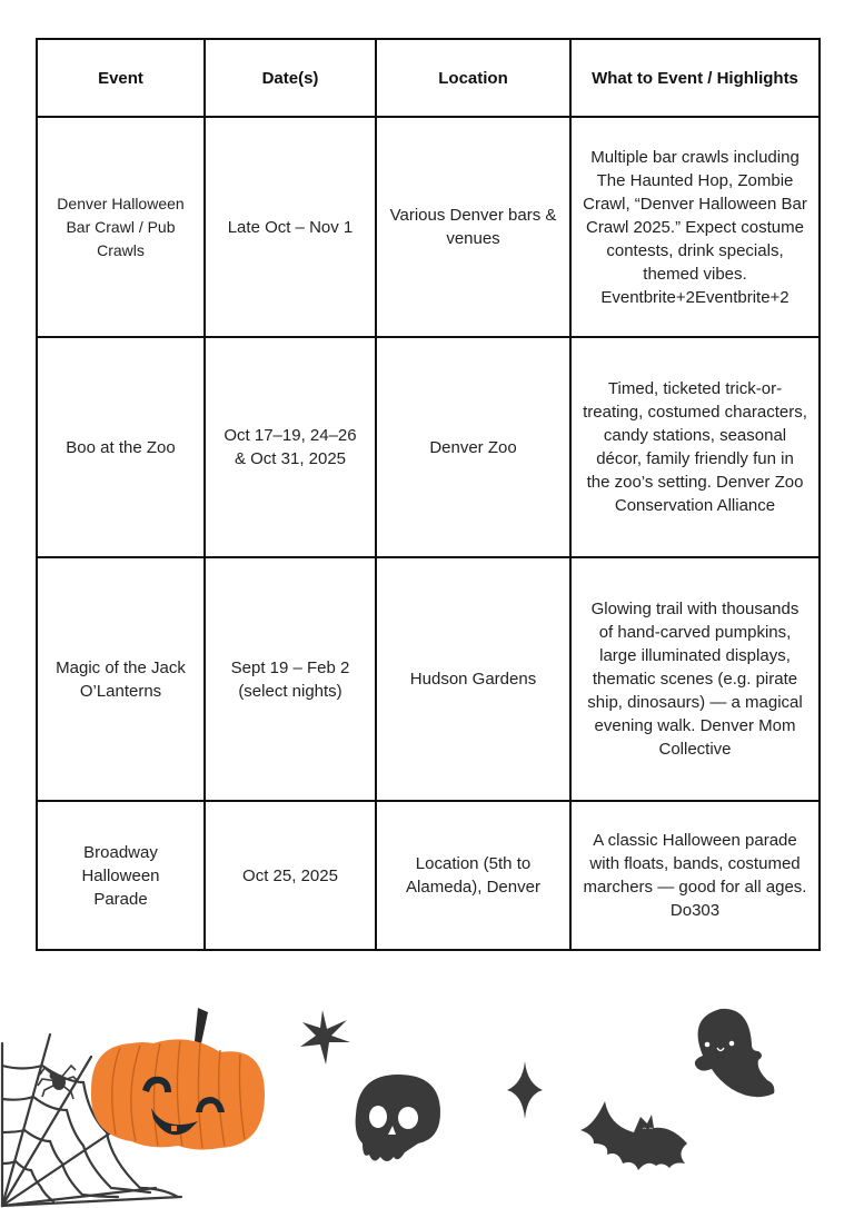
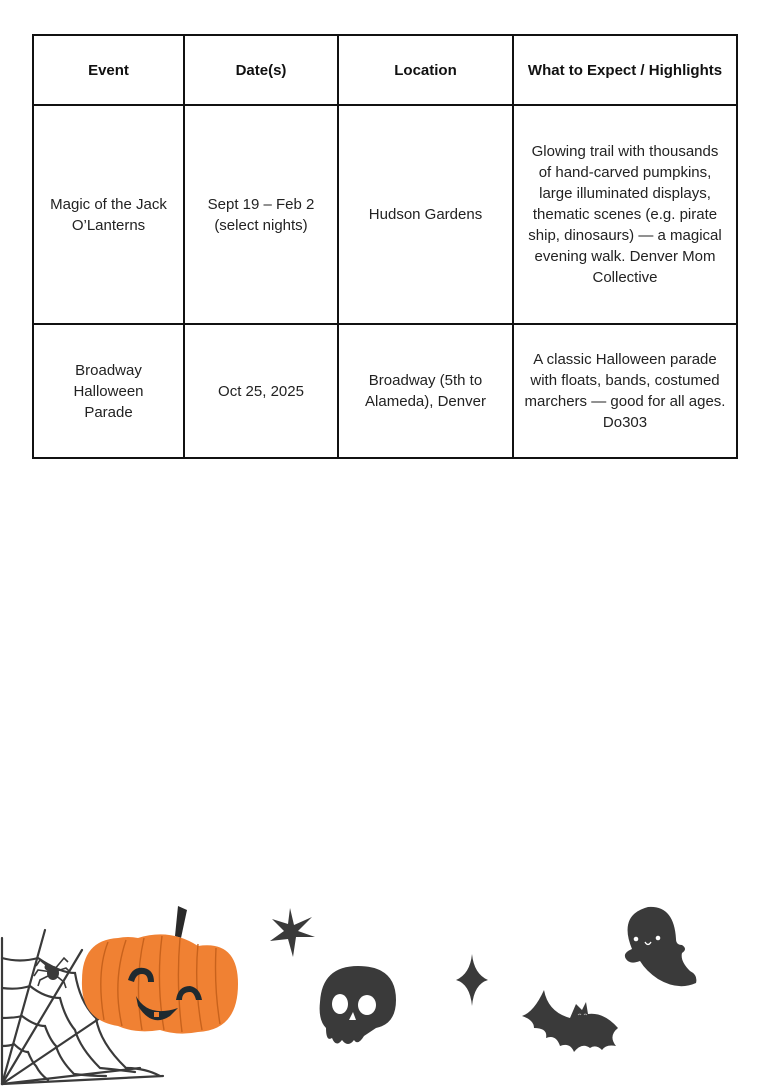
- Event	Date(s)	Location	What to Event / Highlights
+ Event	Date(s)	Location	What to Expect / Highlights
- Denver Halloween Bar Crawl / Pub Crawls	Late Oct – Nov 1	Various Denver bars & venues	Multiple bar crawls including The Haunted Hop, Zombie Crawl, “Denver Halloween Bar Crawl 2025.” Expect costume contests, drink specials, themed vibes. Eventbrite+2Eventbrite+2
- Boo at the Zoo	Oct 17–19, 24–26 & Oct 31, 2025	Denver Zoo	Timed, ticketed trick-or-treating, costumed characters, candy stations, seasonal décor, family friendly fun in the zoo’s setting. Denver Zoo Conservation Alliance
  Magic of the Jack O’Lanterns	Sept 19 – Feb 2 (select nights)	Hudson Gardens	Glowing trail with thousands of hand-carved pumpkins, large illuminated displays, thematic scenes (e.g. pirate ship, dinosaurs) — a magical evening walk. Denver Mom Collective
- Broadway Halloween Parade	Oct 25, 2025	Location (5th to Alameda), Denver	A classic Halloween parade with floats, bands, costumed marchers — good for all ages. Do303
+ Broadway Halloween Parade	Oct 25, 2025	Broadway (5th to Alameda), Denver	A classic Halloween parade with floats, bands, costumed marchers — good for all ages. Do303
